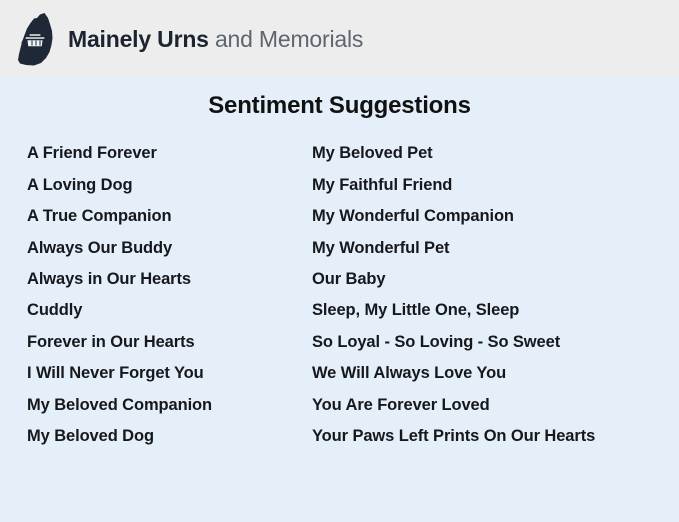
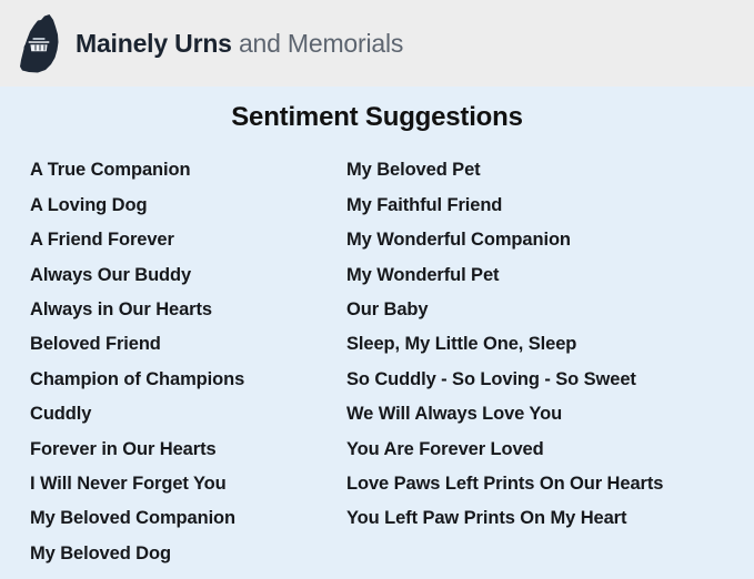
  Mainely Urns and Memorials
  Sentiment Suggestions
- A Friend Forever
+ A True Companion
  A Loving Dog
- A True Companion
+ A Friend Forever
  Always Our Buddy
  Always in Our Hearts
+ Beloved Friend
+ Champion of Champions
  Cuddly
  Forever in Our Hearts
  I Will Never Forget You
  My Beloved Companion
  My Beloved Dog
  My Beloved Pet
  My Faithful Friend
  My Wonderful Companion
  My Wonderful Pet
  Our Baby
  Sleep, My Little One, Sleep
- So Loyal - So Loving - So Sweet
+ So Cuddly - So Loving - So Sweet
  We Will Always Love You
  You Are Forever Loved
- Your Paws Left Prints On Our Hearts
+ Love Paws Left Prints On Our Hearts
+ You Left Paw Prints On My Heart
